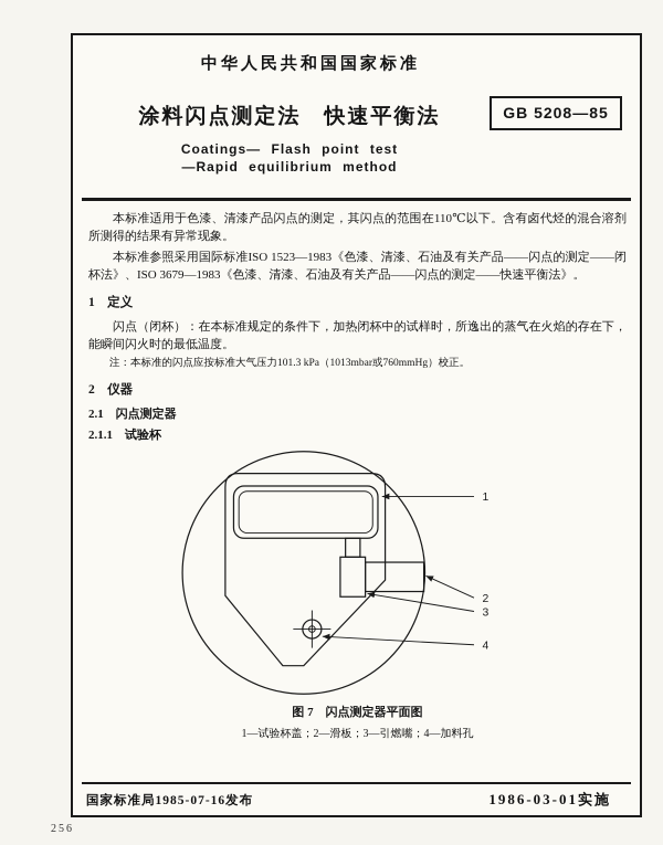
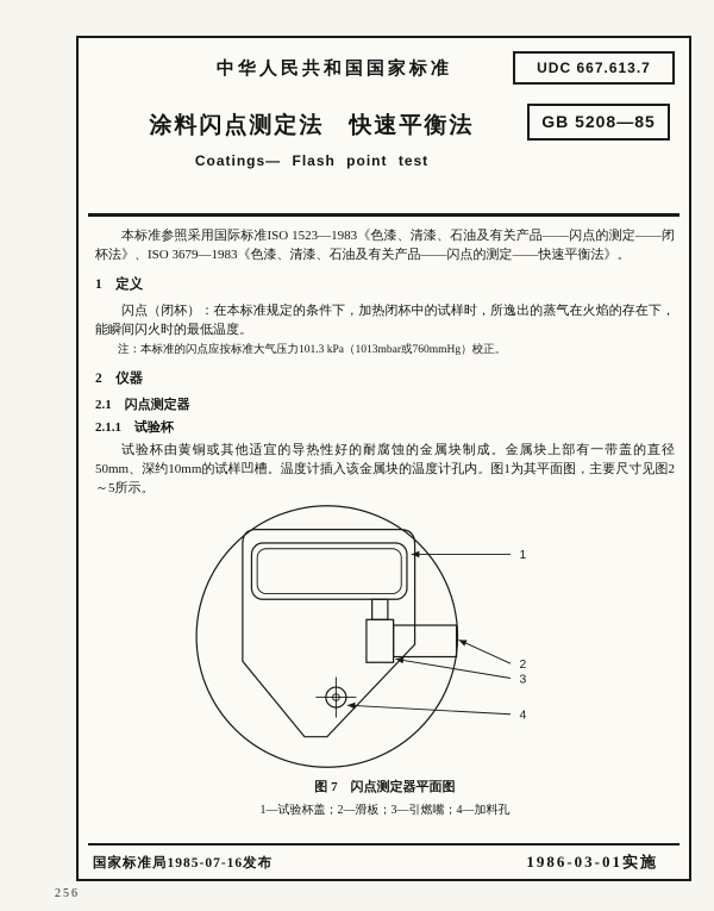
  256
  中华人民共和国国家标准
+ UDC 667.613.7
  涂料闪点测定法 快速平衡法
  GB 5208—85
  Coatings— Flash point test
- —Rapid equilibrium method
- 本标准适用于色漆、清漆产品闪点的测定，其闪点的范围在110℃以下。含有卤代烃的混合溶剂所测得的结果有异常现象。
  本标准参照采用国际标准ISO 1523—1983《色漆、清漆、石油及有关产品——闪点的测定——闭杯法》、ISO 3679—1983《色漆、清漆、石油及有关产品——闪点的测定——快速平衡法》。
  1 定义
  闪点（闭杯）：在本标准规定的条件下，加热闭杯中的试样时，所逸出的蒸气在火焰的存在下，能瞬间闪火时的最低温度。
  注：本标准的闪点应按标准大气压力101.3 kPa（1013mbar或760mmHg）校正。
  2 仪器
  2.1 闪点测定器
  2.1.1 试验杯
+ 试验杯由黄铜或其他适宜的导热性好的耐腐蚀的金属块制成。金属块上部有一带盖的直径50mm、深约10mm的试样凹槽。温度计插入该金属块的温度计孔内。图1为其平面图，主要尺寸见图2～5所示。
  1
  2
  3
  4
  图 7 闪点测定器平面图
  1—试验杯盖；2—滑板；3—引燃嘴；4—加料孔
  国家标准局1985-07-16发布
  1986-03-01实施
